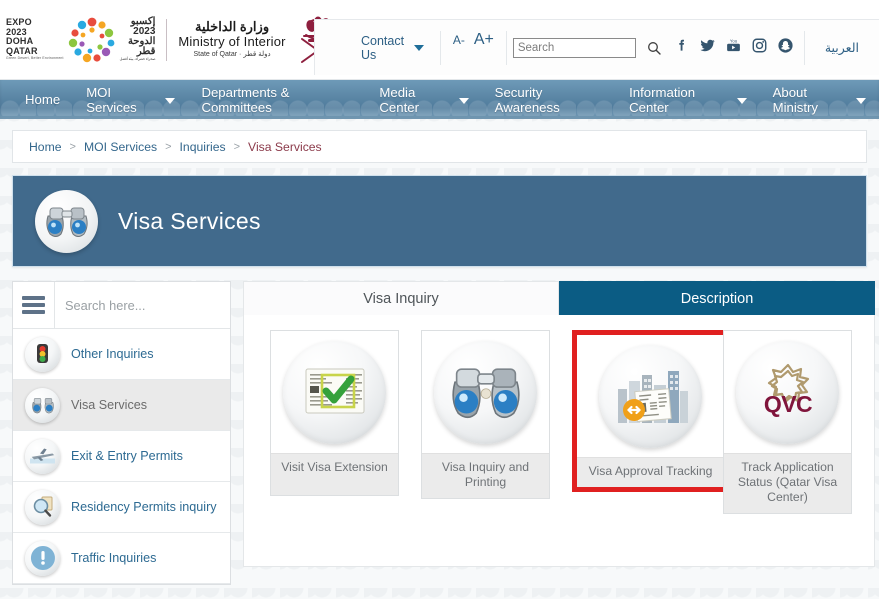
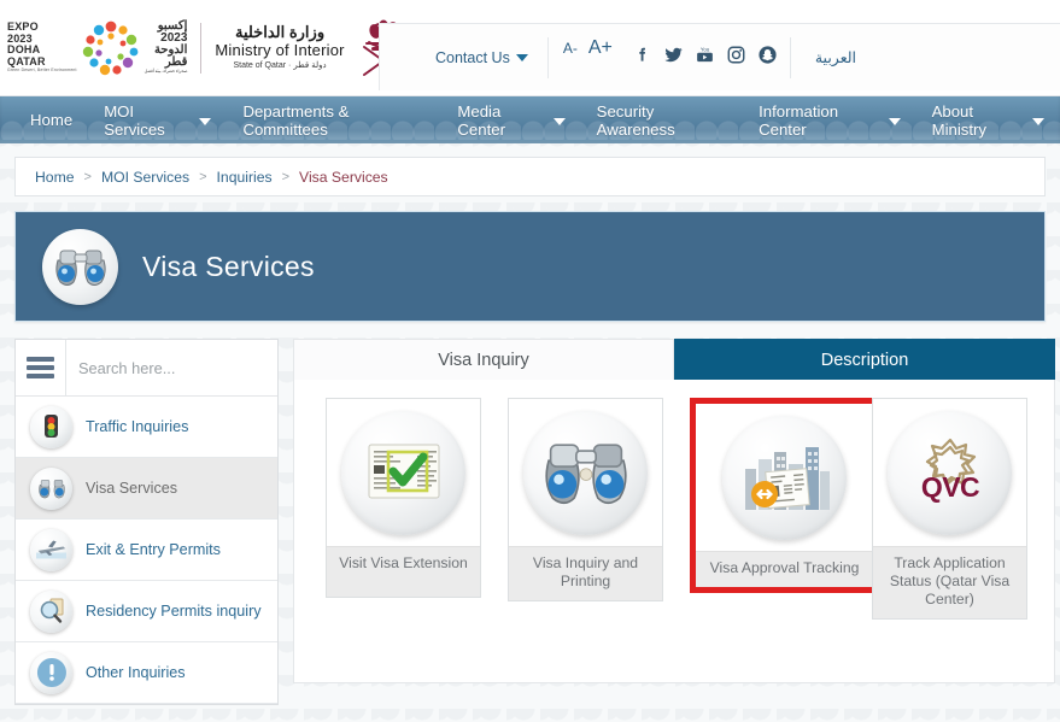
  EXPO
  2023
  DOHA
  QATAR
  إكسبو
  2023
  الدوحة
  قطر
  وزارة الداخلية
  Ministry of Interior
  Contact Us
  A-
  A+
- Search
  العربية
  Home
  MOI Services
  Departments & Committees
  Media Center
  Security Awareness
  Information Center
  About Ministry
  Home
  >
  MOI Services
  >
  Inquiries
  >
  Visa Services
  Visa Services
  Search here...
- Other Inquiries
+ Traffic Inquiries
  Visa Services
  Exit & Entry Permits
  Residency Permits inquiry
- Traffic Inquiries
+ Other Inquiries
  Visa Inquiry
  Description
  Visit Visa Extension
  Visa Inquiry and Printing
  Visa Approval Tracking
  QVC
  Track Application Status (Qatar Visa Center)
